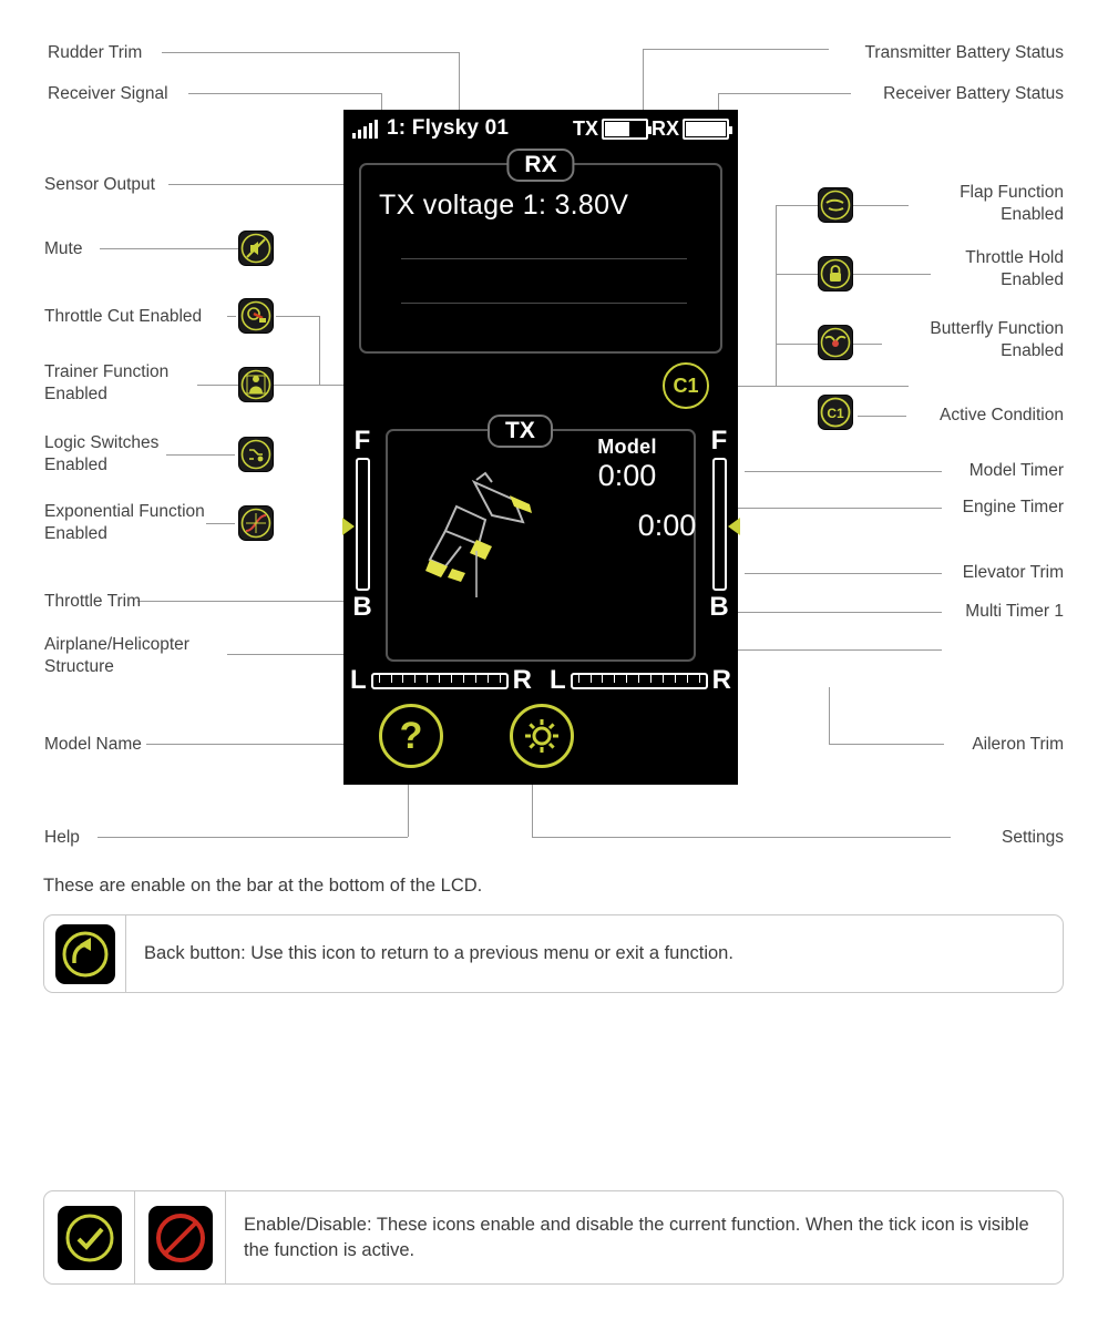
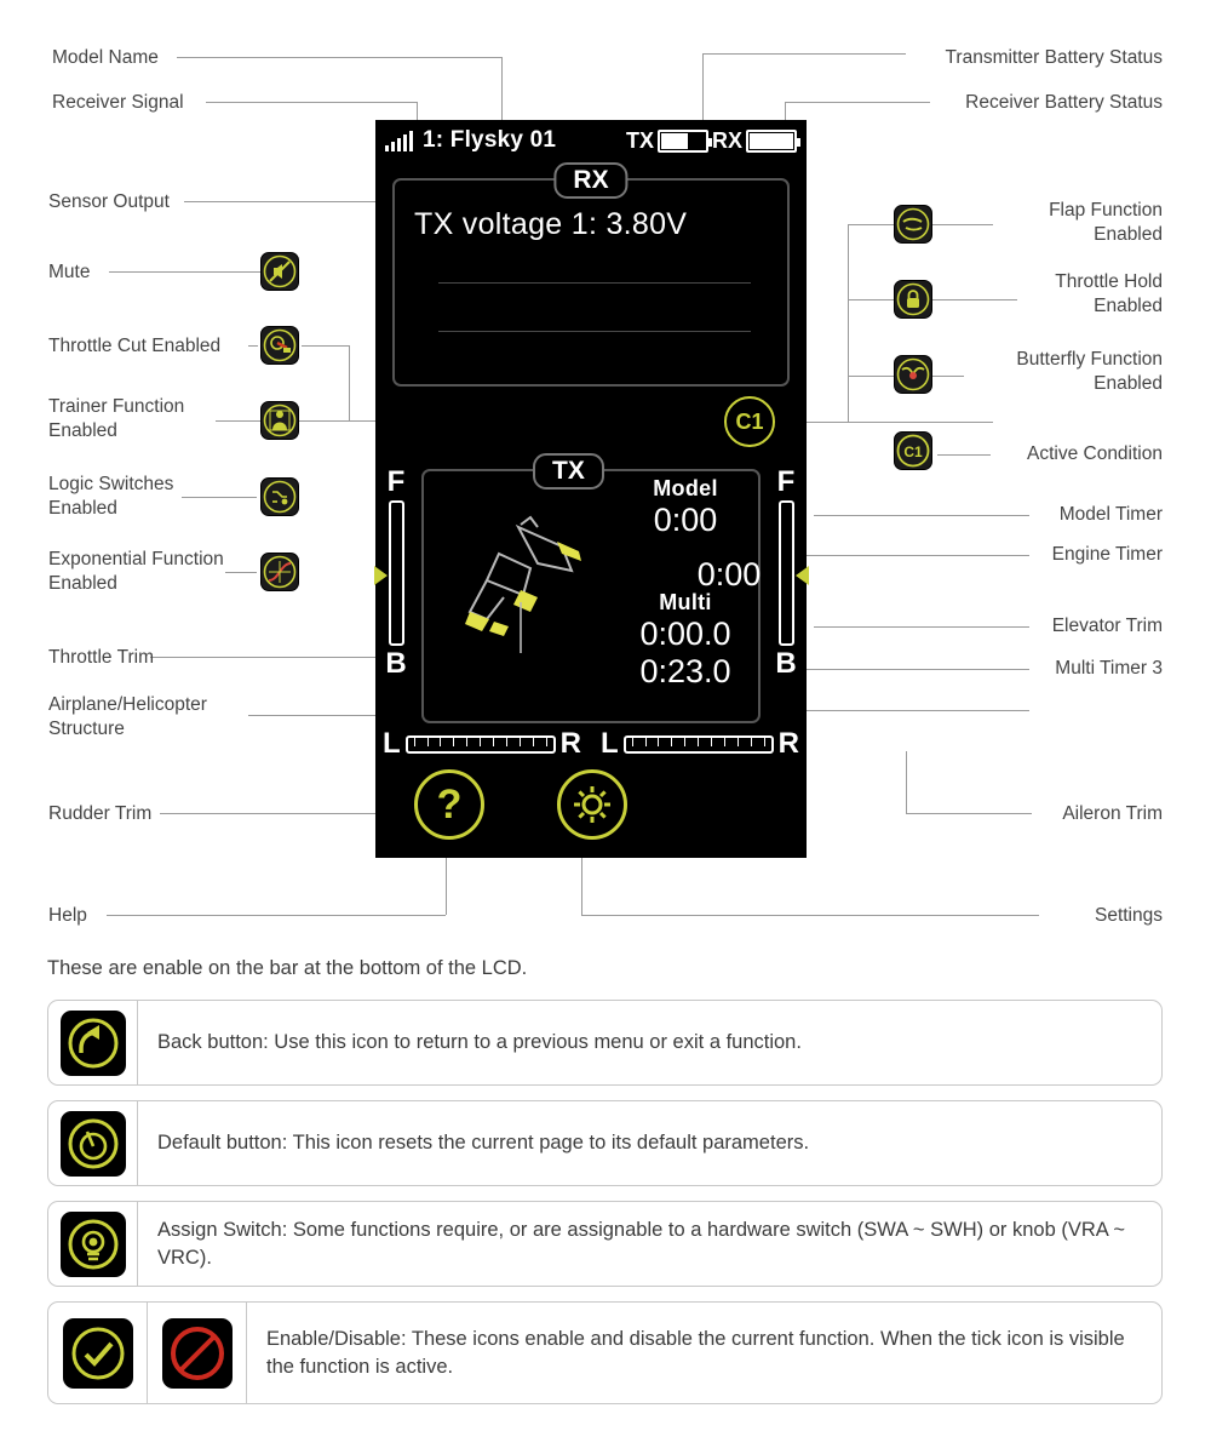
- Rudder Trim
+ Model Name
  Receiver Signal
  Sensor Output
  Mute
  Throttle Cut Enabled
  Trainer Function
  Enabled
  Logic Switches
  Enabled
  Exponential Function
  Enabled
  Throttle Trim
  Airplane/Helicopter
  Structure
- Model Name
+ Rudder Trim
  Help
  Transmitter Battery Status
  Receiver Battery Status
  Flap Function
  Enabled
  Throttle Hold
  Enabled
  Butterfly Function
  Enabled
  Active Condition
  Model Timer
  Engine Timer
  Elevator Trim
- Multi Timer 1
+ Multi Timer 3
  Aileron Trim
  Settings
  C1
  1: Flysky 01
  TX
  RX
  RX
  TX voltage 1: 3.80V
  C1
  TX
  Model
  0:00
  0:00
+ Multi
+ 0:00.0
+ 0:23.0
  F
  B
  F
  B
  L
  R
  L
  R
  ?
  These are enable on the bar at the bottom of the LCD.
  Back button: Use this icon to return to a previous menu or exit a function.
+ Default button: This icon resets the current page to its default parameters.
+ Assign Switch: Some functions require, or are assignable to a hardware switch (SWA ~ SWH) or knob (VRA ~ VRC).
  Enable/Disable: These icons enable and disable the current function. When the tick icon is visible the function is active.
